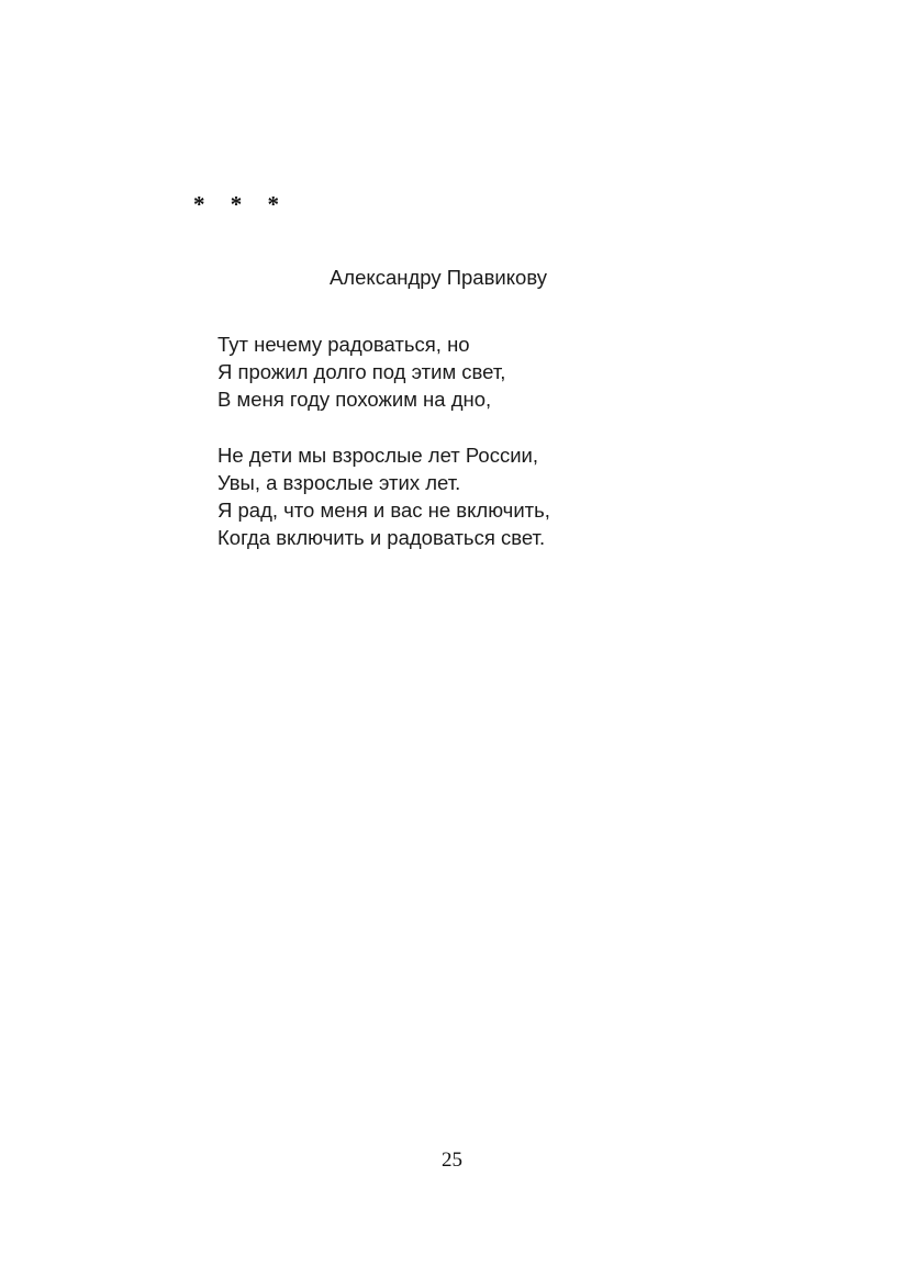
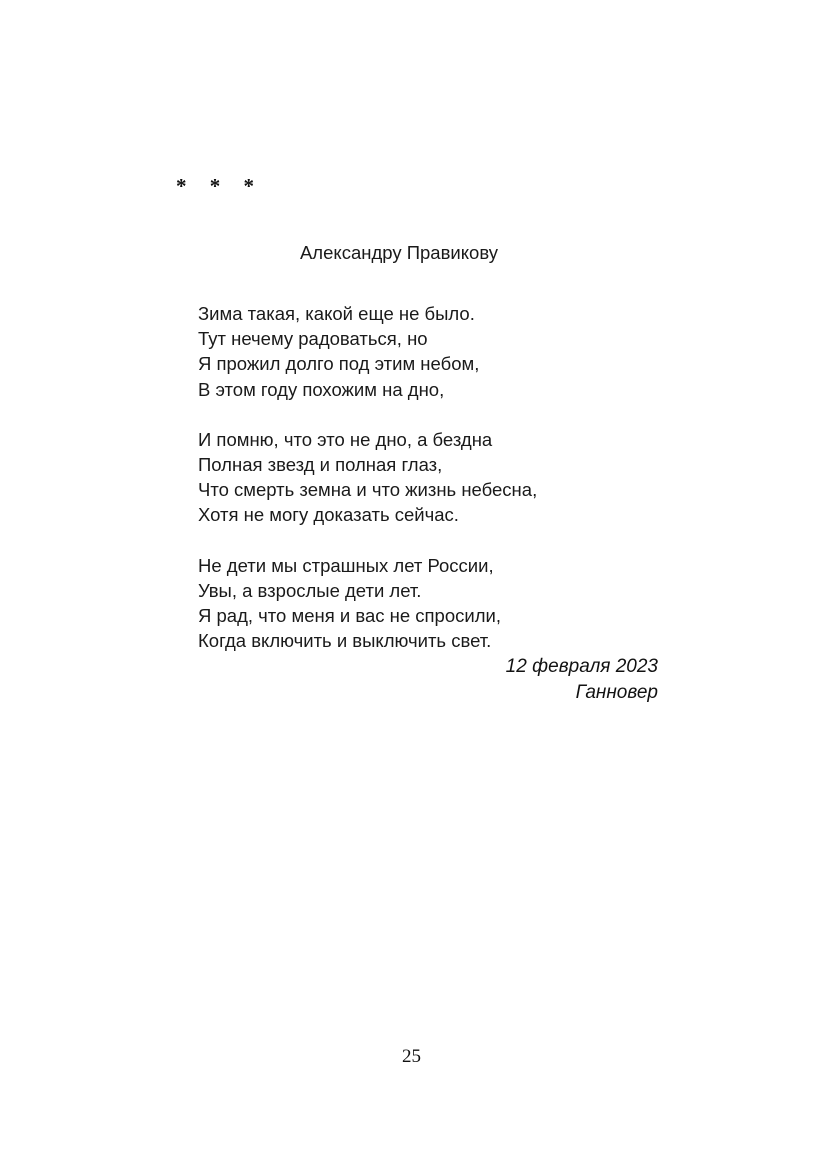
  * * *
  Александру Правикову
+ Зима такая, какой еще не было.
  Тут нечему радоваться, но
- Я прожил долго под этим свет,
+ Я прожил долго под этим небом,
- В меня году похожим на дно,
+ В этом году похожим на дно,
+ И помню, что это не дно, а бездна
+ Полная звезд и полная глаз,
+ Что смерть земна и что жизнь небесна,
+ Хотя не могу доказать сейчас.
- Не дети мы взрослые лет России,
+ Не дети мы страшных лет России,
- Увы, а взрослые этих лет.
+ Увы, а взрослые дети лет.
- Я рад, что меня и вас не включить,
+ Я рад, что меня и вас не спросили,
- Когда включить и радоваться свет.
+ Когда включить и выключить свет.
+ 12 февраля 2023
+ Ганновер
  25
